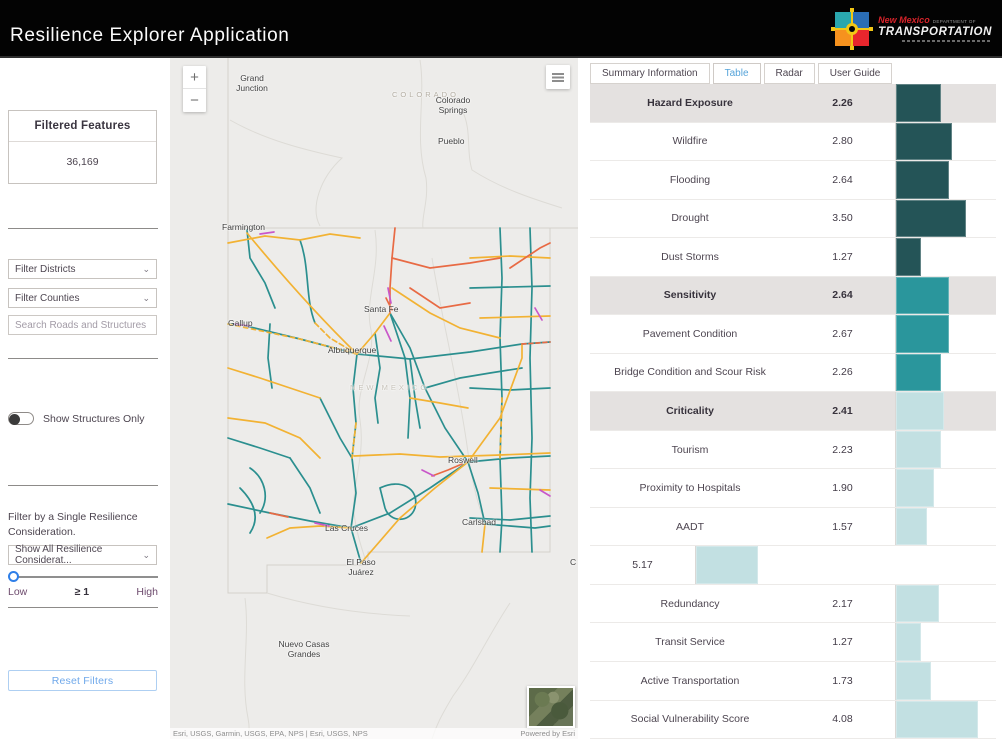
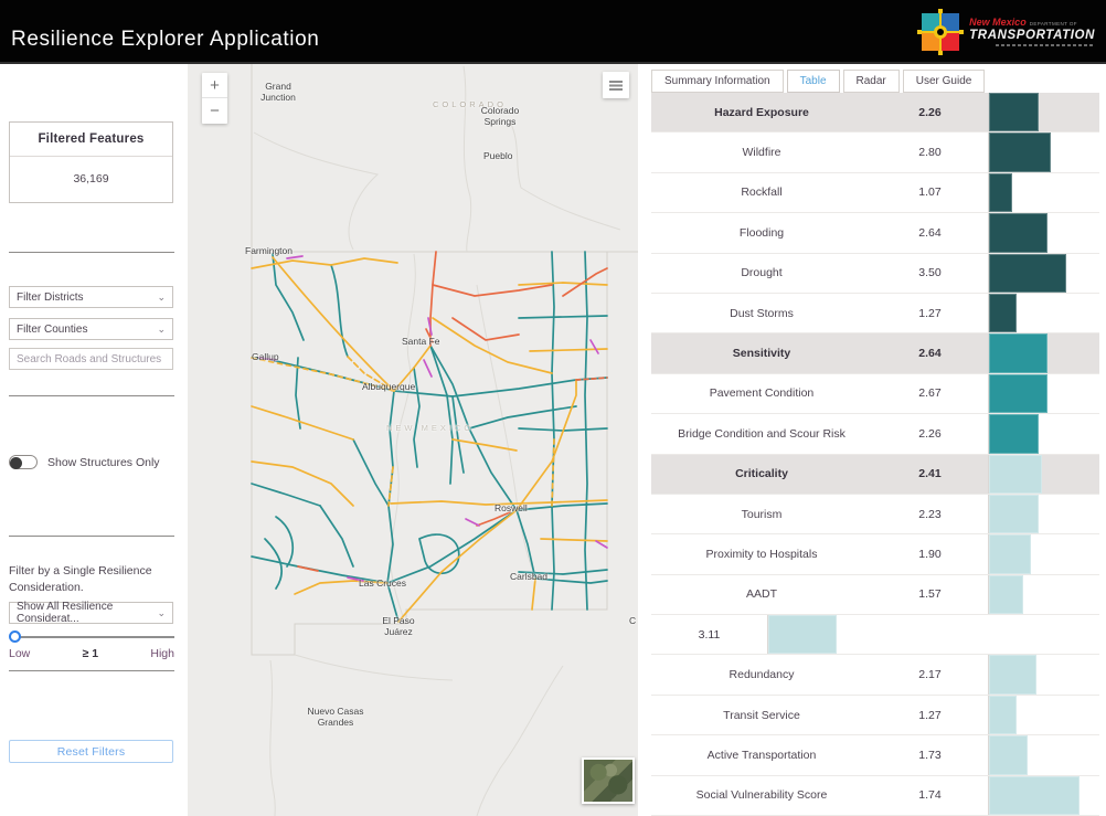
  Resilience Explorer Application
  New Mexico
  TRANSPORTATION
  Filtered Features
  36,169
  Filter Districts
  ⌄
  Filter Counties
  ⌄
  Search Roads and Structures
  Show Structures Only
  Filter by a Single Resilience Consideration.
  Show All Resilience Considerat...
  ⌄
  Low
  ≥ 1
  High
  Reset Filters
  Grand Junction
  COLORADO
  Colorado Springs
  Pueblo
  Farmington
  Gallup
  Santa Fe
  Albuquerque
  Roswell
  Las Cruces
  Carlsbad
  El Paso Juárez
  NEW MEXICO
  Nuevo Casas Grandes
  C
  +
  −
- Esri, USGS, Garmin, USGS, EPA, NPS | Esri, USGS, NPS
- Powered by Esri
  Summary Information
  Table
  Radar
  User Guide
  Hazard Exposure
  2.26
  Wildfire
  2.80
+ Rockfall
+ 1.07
  Flooding
  2.64
  Drought
  3.50
  Dust Storms
  1.27
  Sensitivity
  2.64
  Pavement Condition
  2.67
  Bridge Condition and Scour Risk
  2.26
  Criticality
  2.41
  Tourism
  2.23
  Proximity to Hospitals
  1.90
  AADT
  1.57
- 5.17
+ 3.11
  Redundancy
  2.17
  Transit Service
  1.27
  Active Transportation
  1.73
  Social Vulnerability Score
- 4.08
+ 1.74
